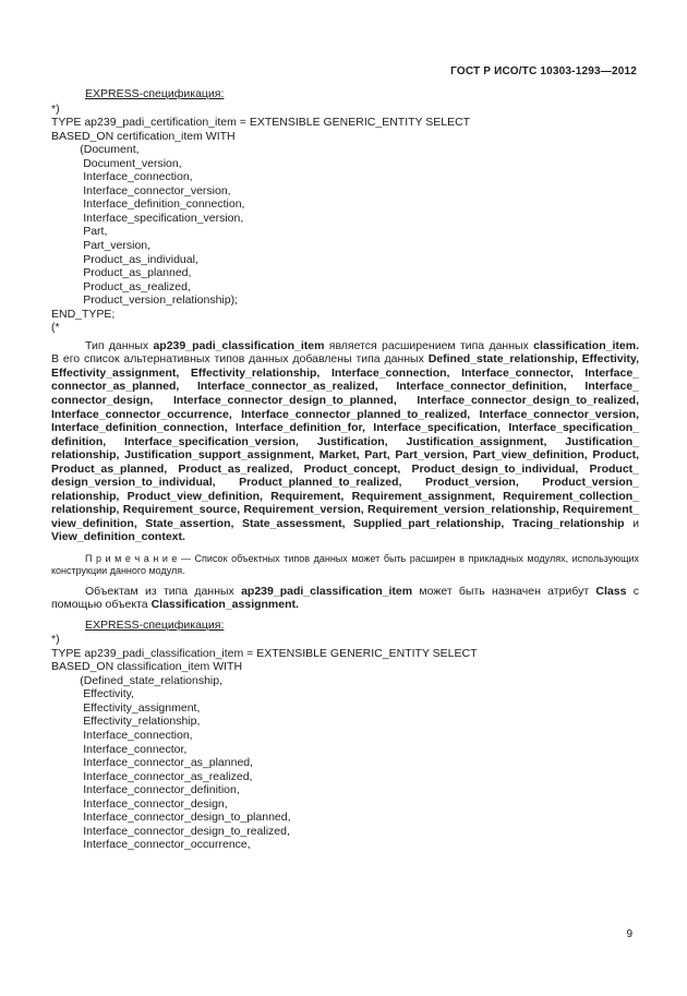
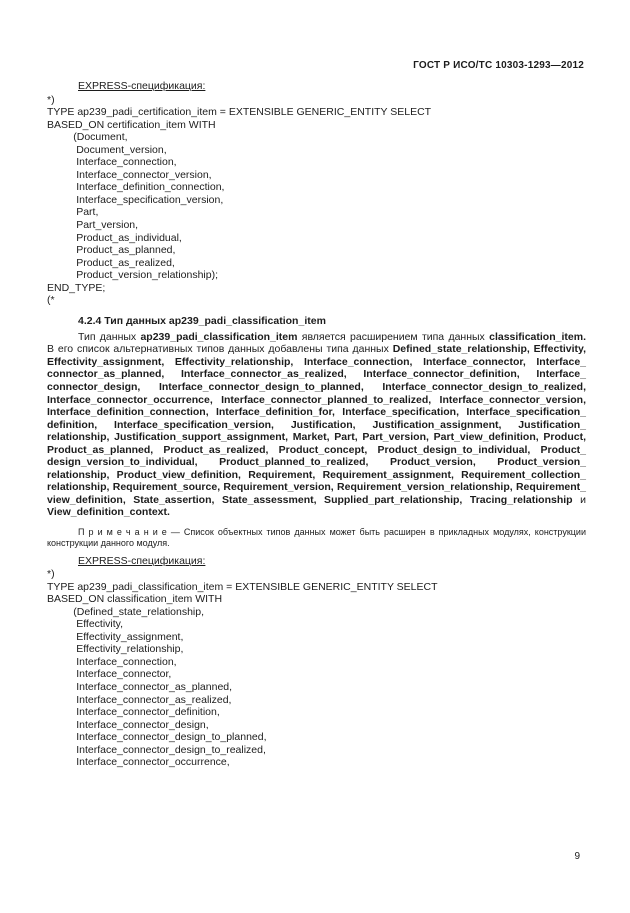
  ГОСТ Р ИСО/ТС 10303-1293—2012
  EXPRESS-спецификация:
  *)
  TYPE ap239_padi_certification_item = EXTENSIBLE GENERIC_ENTITY SELECT
  BASED_ON certification_item WITH
  (Document,
  Document_version,
  Interface_connection,
  Interface_connector_version,
  Interface_definition_connection,
  Interface_specification_version,
  Part,
  Part_version,
  Product_as_individual,
  Product_as_planned,
  Product_as_realized,
  Product_version_relationship);
  END_TYPE;
  (*
+ 4.2.4 Тип данных ap239_padi_classification_item
  Тип данных ap239_​padi_​classification_​item является расширением типа данных classification_​item. В его список альтернативных типов данных добавлены типа данных Defined_​state_​relationship, Effectivity, Effectivity_​assignment, Effectivity_​relationship, Interface_​connection, Interface_​connector, Interface_​connector_​as_​planned, Interface_​connector_​as_​realized, Interface_​connector_​definition, Interface_​connector_​design, Interface_​connector_​design_​to_​planned, Interface_​connector_​design_​to_​realized, Interface_​connector_​occurrence, Interface_​connector_​planned_​to_​realized, Interface_​connector_​version, Interface_​definition_​connection, Interface_​definition_​for, Interface_​specification, Interface_​specification_​definition, Interface_​specification_​version, Justification, Justification_​assignment, Justification_​relationship, Justification_​support_​assignment, Market, Part, Part_​version, Part_​view_​definition, Product, Product_​as_​planned, Product_​as_​realized, Product_​concept, Product_​design_​to_​individual, Product_​design_​version_​to_​individual, Product_​planned_​to_​realized, Product_​version, Product_​version_​relationship, Product_​view_definition, Requirement, Requirement_​assignment, Requirement_​collection_​relationship, Requirement_​source, Requirement_​version, Requirement_​version_​relationship, Requirement_​view_​definition, State_​assertion, State_​assessment, Supplied_part_​relationship, Tracing_relationship и View_​definition_​context.
- П р и м е ч а н и е — Список объектных типов данных может быть расширен в прикладных модулях, использующих конструкции данного модуля.
+ П р и м е ч а н и е — Список объектных типов данных может быть расширен в прикладных модулях, конструкции конструкции данного модуля.
- Объектам из типа данных ap239_​padi_​classification_​item может быть назначен атрибут Class с помощью объекта Classification_​assignment.
  EXPRESS-спецификация:
  *)
  TYPE ap239_padi_classification_item = EXTENSIBLE GENERIC_ENTITY SELECT
  BASED_ON classification_item WITH
  (Defined_state_relationship,
  Effectivity,
  Effectivity_assignment,
  Effectivity_relationship,
  Interface_connection,
  Interface_connector,
  Interface_connector_as_planned,
  Interface_connector_as_realized,
  Interface_connector_definition,
  Interface_connector_design,
  Interface_connector_design_to_planned,
  Interface_connector_design_to_realized,
  Interface_connector_occurrence,
  9
